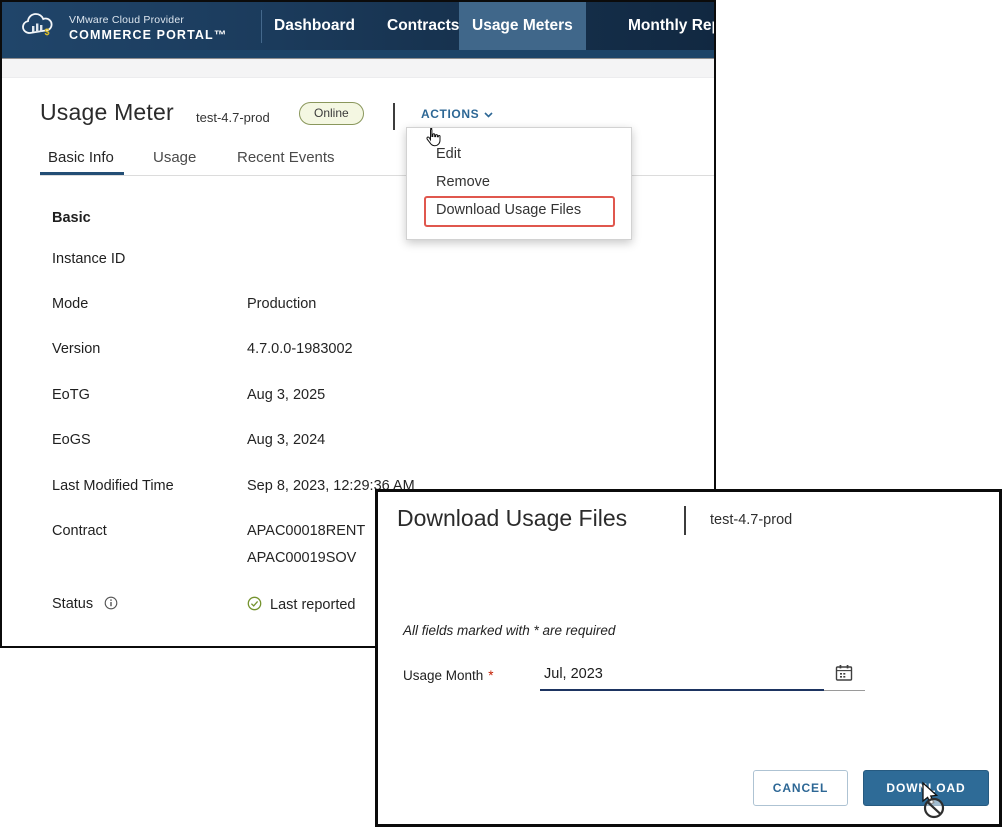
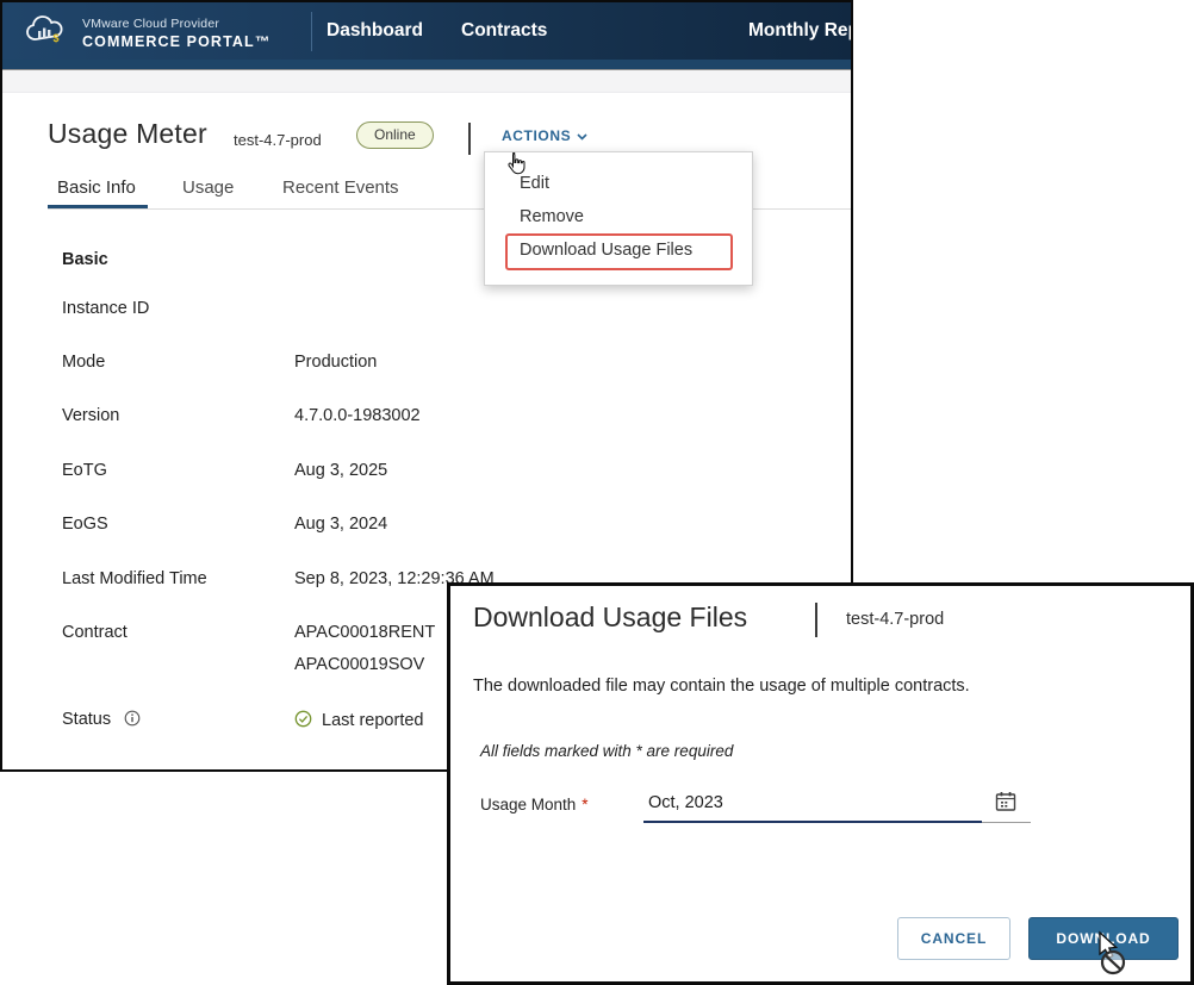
  $
  VMware Cloud Provider
  COMMERCE PORTAL™
  Dashboard
  Contracts
- Usage Meters
  Monthly Re
  Usage Meter
  test-4.7-prod
  Online
  ACTIONS
  Basic Info
  Usage
  Recent Events
  Basic
  Instance ID
  Mode
  Production
  Version
  4.7.0.0-1983002
  EoTG
  Aug 3, 2025
  EoGS
  Aug 3, 2024
  Last Modified Time
  Sep 8, 2023, 12:29:36 AM
  Contract
  APAC00018RENT
  APAC00019SOV
  Status
  Last reported
  Edit
  Remove
  Download Usage Files
  Download Usage Files
  test-4.7-prod
+ The downloaded file may contain the usage of multiple contracts.
  All fields marked with * are required
  Usage Month *
- Jul, 2023
+ Oct, 2023
  CANCEL
  DOWLOAD
